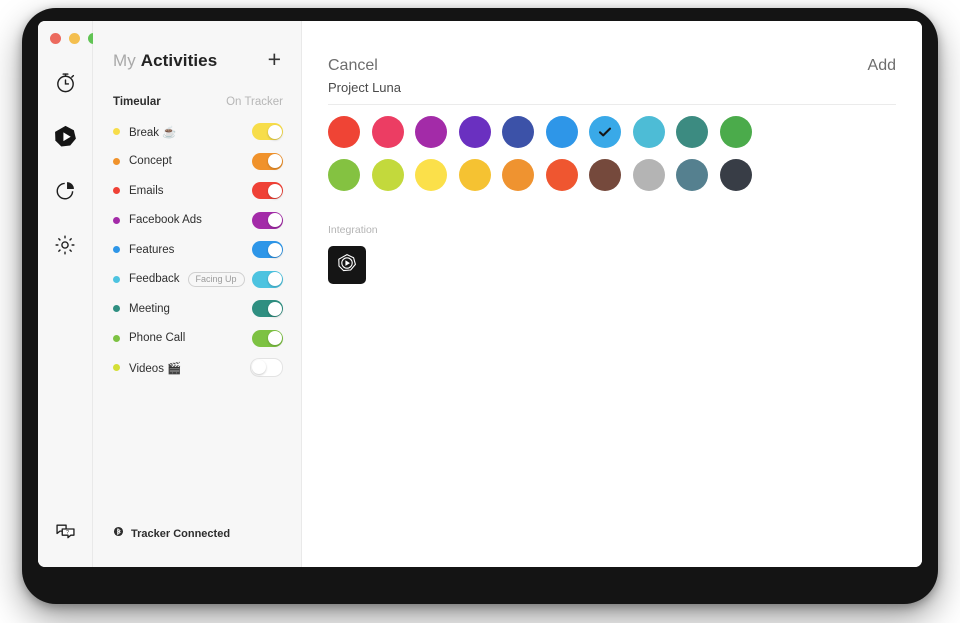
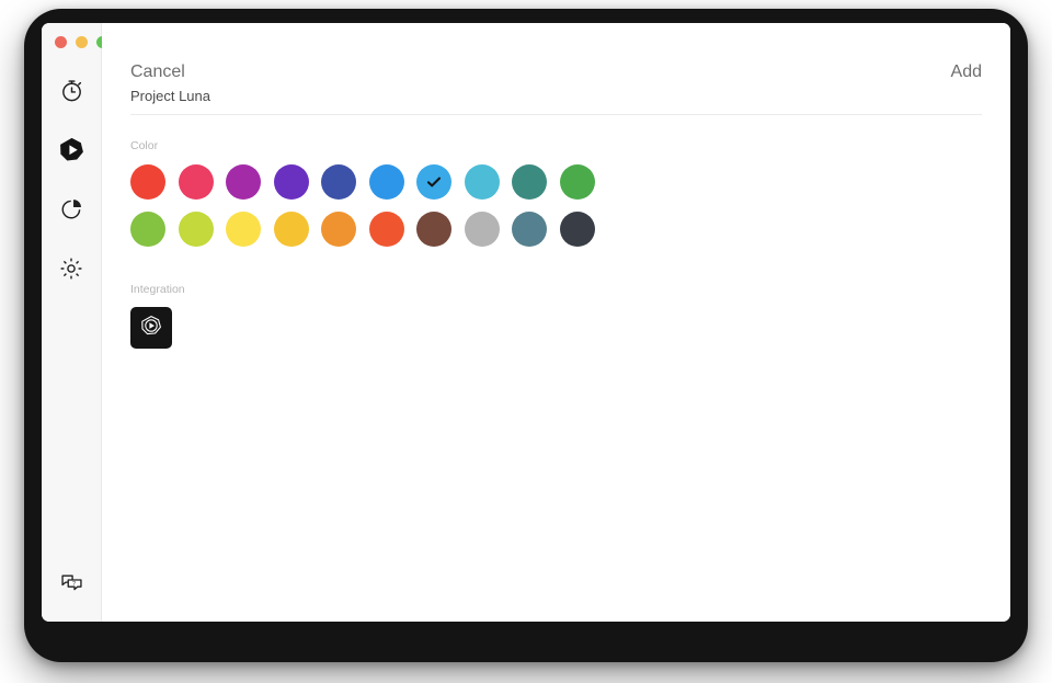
- My Activities
- +
- Timeular
- On Tracker
- Break ☕
- Concept
- Emails
- Facebook Ads
- Features
- Feedback
- Facing Up
- Meeting
- Phone Call
- Videos 🎬
- Tracker Connected
  Cancel
  Add
  Project Luna
+ Color
  Integration
